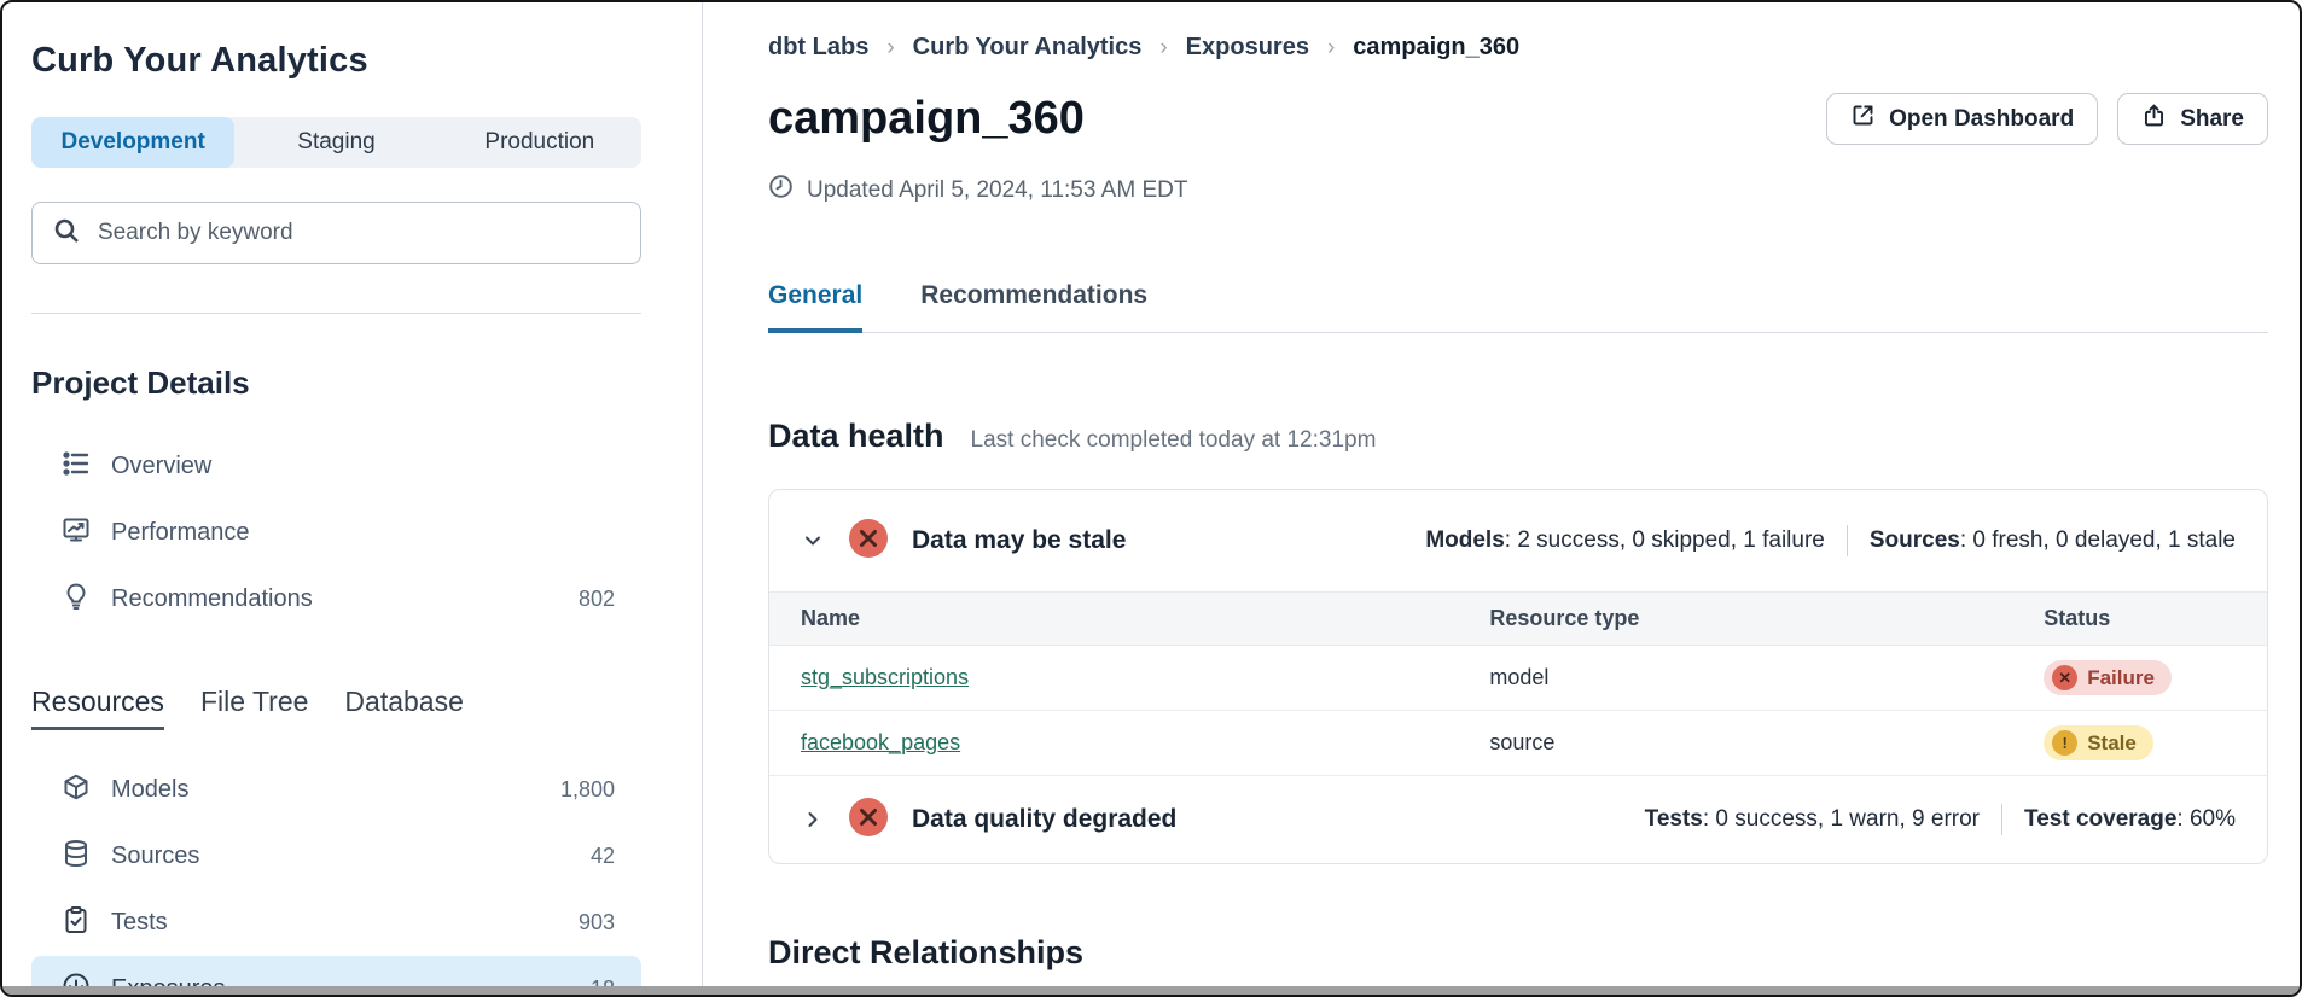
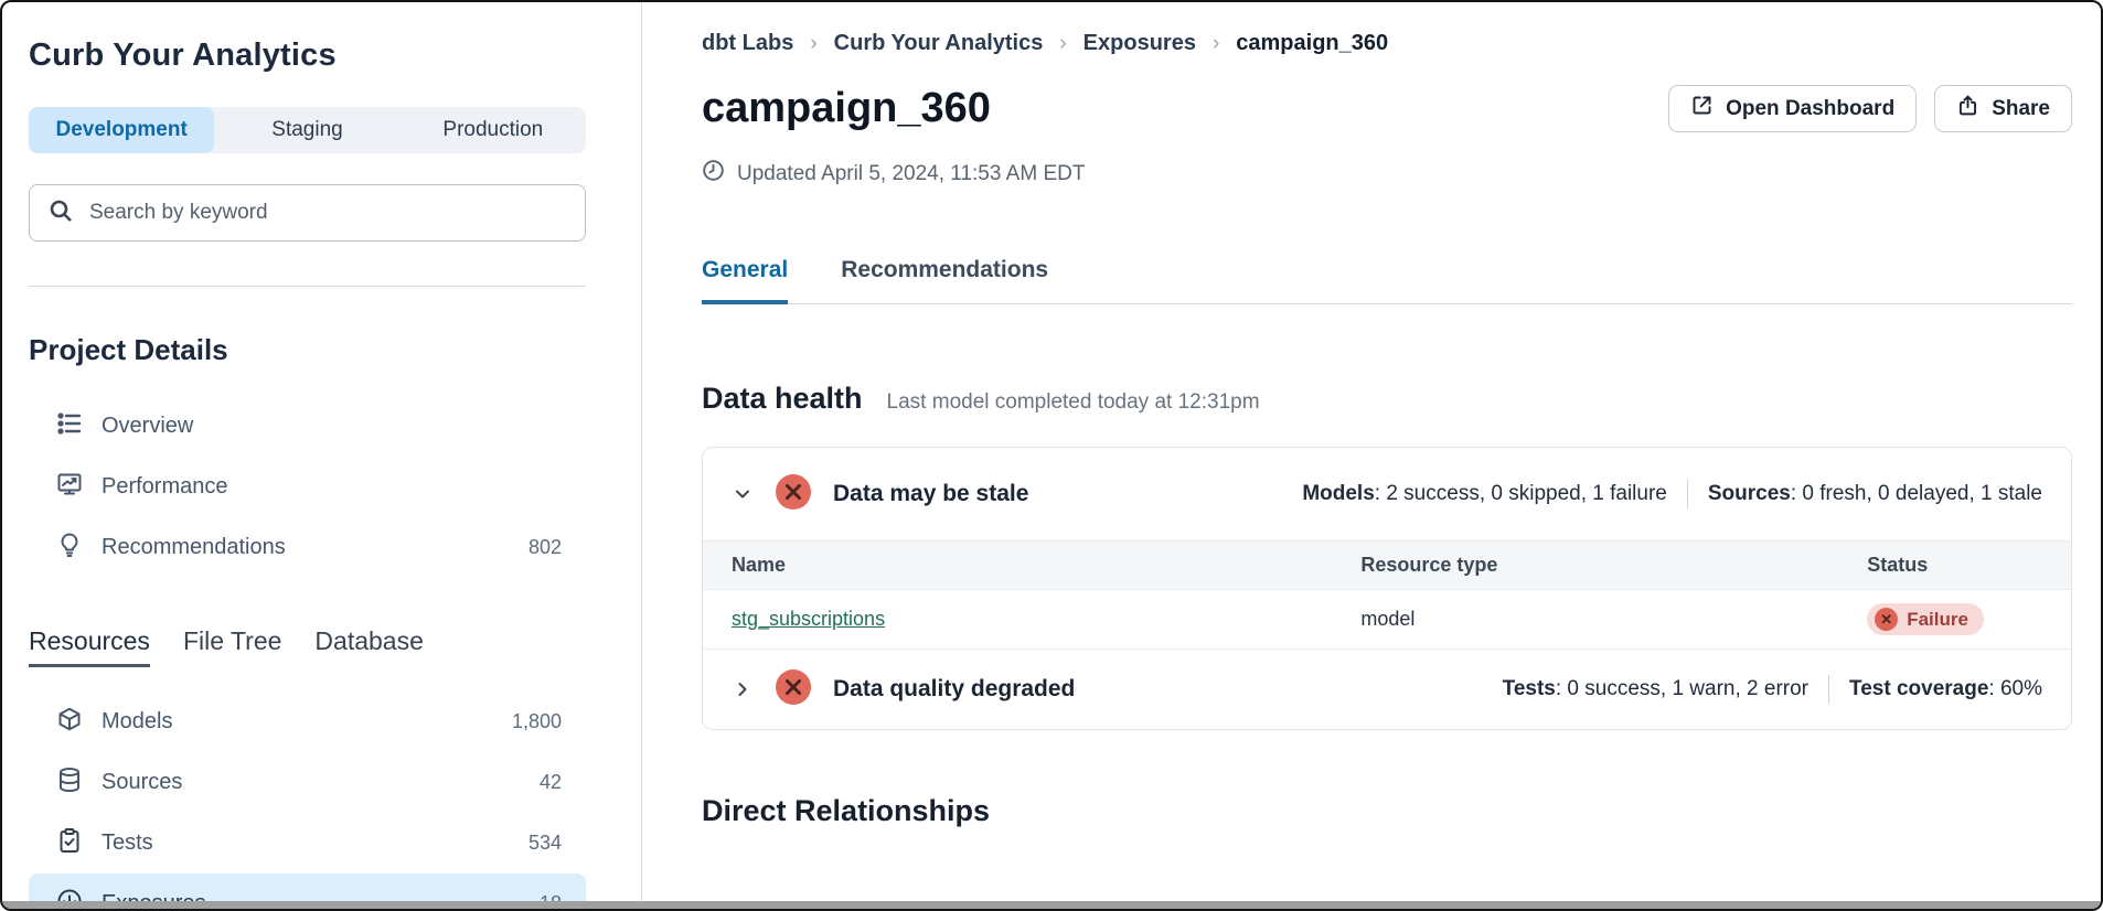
  Curb Your Analytics
  Development
  Staging
  Production
  Search by keyword
  Project Details
  Overview
  Performance
  Recommendations
  802
  Resources
  File Tree
  Database
  Models
  1,800
  Sources
  42
  Tests
- 903
+ 534
  dbt Labs
  ›
  Curb Your Analytics
  ›
  Exposures
  ›
  campaign_360
  campaign_360
  Open Dashboard
  Share
  Updated April 5, 2024, 11:53 AM EDT
  General
  Recommendations
  Data health
- Last check completed today at 12:31pm
+ Last model completed today at 12:31pm
  Data may be stale
  Models: 2 success, 0 skipped, 1 failure
  Sources: 0 fresh, 0 delayed, 1 stale
  Name	Resource type	Status
  stg_subscriptions	model	✕ Failure
- facebook_pages	source	! Stale
  Data quality degraded
- Tests: 0 success, 1 warn, 9 error
+ Tests: 0 success, 1 warn, 2 error
  Test coverage: 60%
  Direct Relationships
